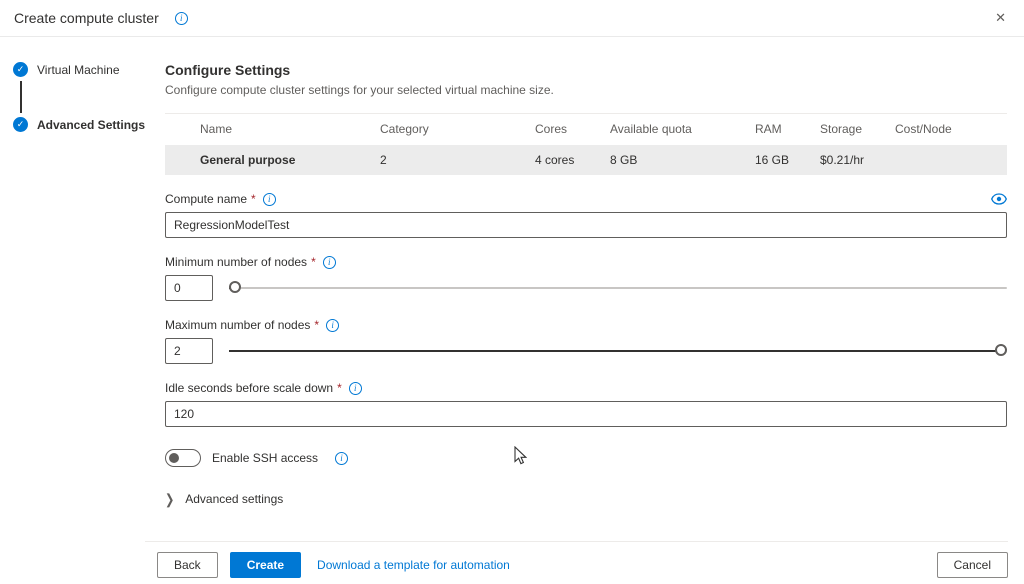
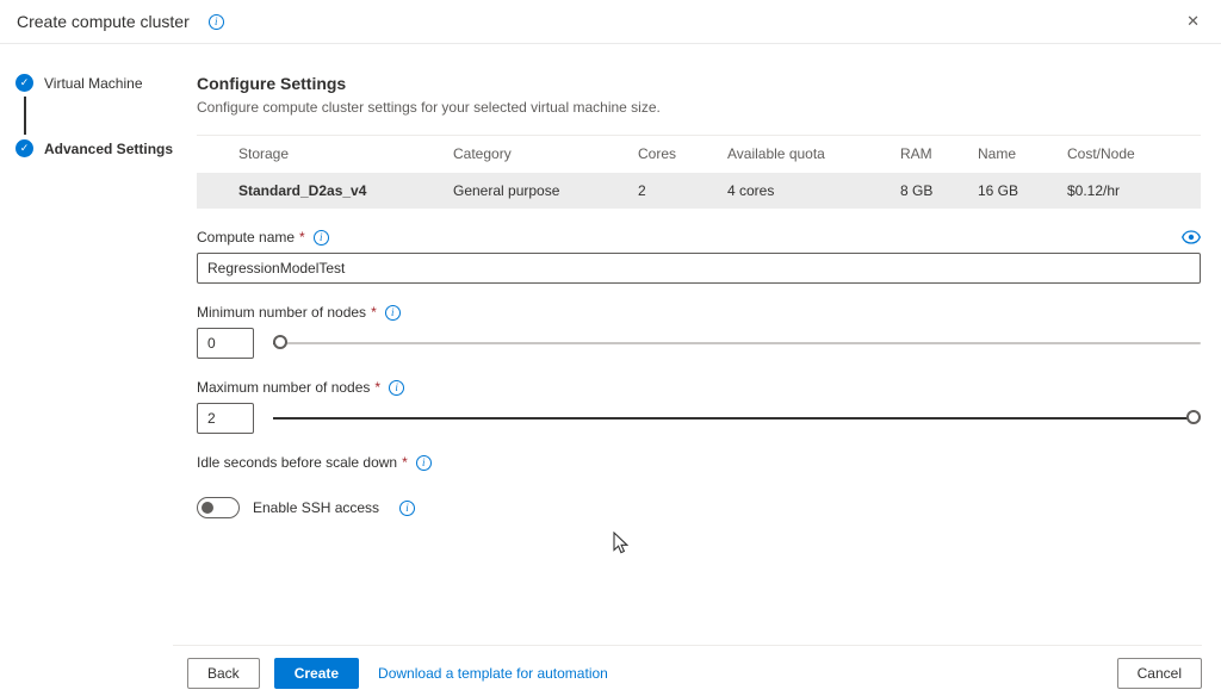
  Create compute cluster
  i
  ✕
  ✓
  Virtual Machine
  ✓
  Advanced Settings
  Configure Settings
  Configure compute cluster settings for your selected virtual machine size.
- Name
+ Storage
  Category
  Cores
  Available quota
  RAM
- Storage
+ Name
  Cost/Node
+ Standard_D2as_v4
  General purpose
  2
  4 cores
  8 GB
  16 GB
- $0.21/hr
+ $0.12/hr
  Compute name
  *
  i
  RegressionModelTest
  Minimum number of nodes
  *
  i
  0
  Maximum number of nodes
  *
  i
  2
  Idle seconds before scale down
  *
  i
- 120
  Enable SSH access
  i
- ❯
- Advanced settings
  Back
  Create
  Download a template for automation
  Cancel
